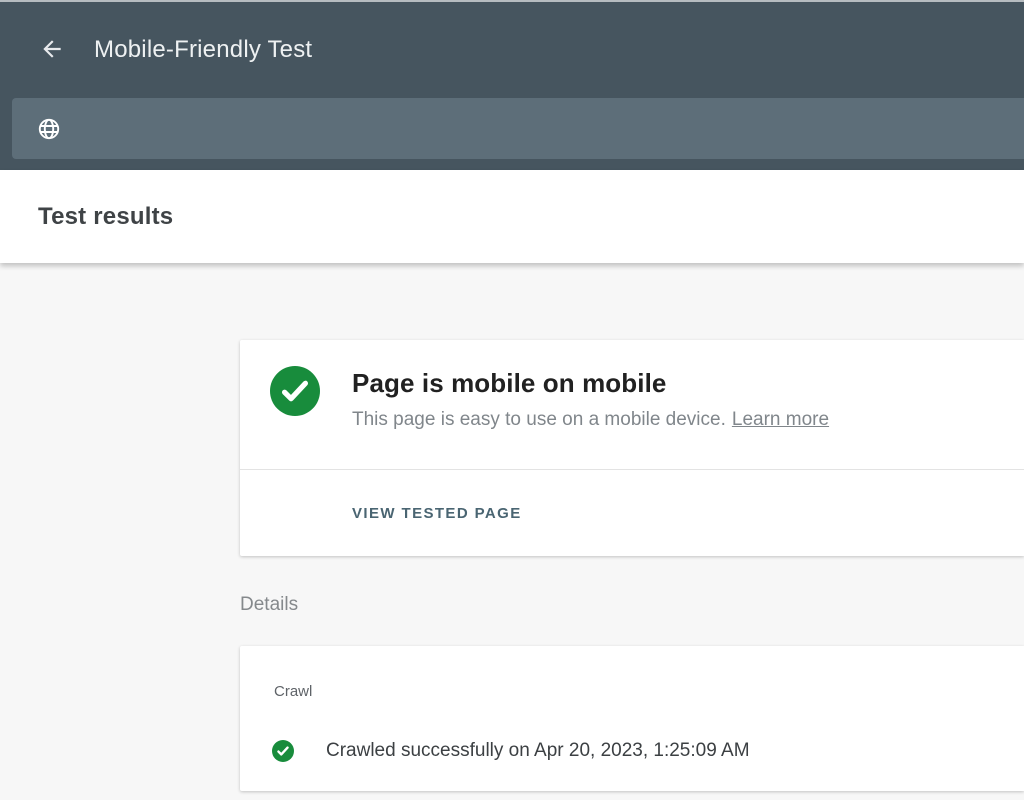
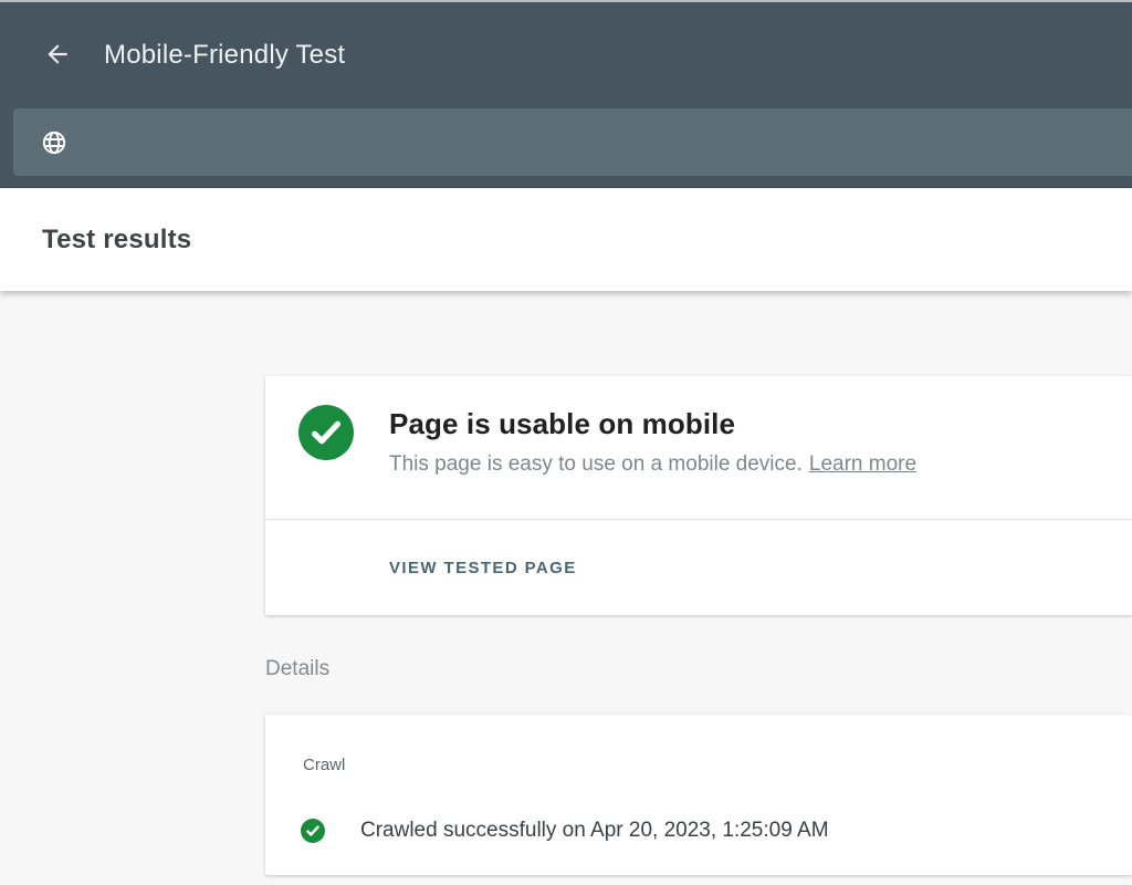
  Mobile-Friendly Test
  Test results
- Page is mobile on mobile
+ Page is usable on mobile
  This page is easy to use on a mobile device. Learn more
  VIEW TESTED PAGE
  Details
  Crawl
  Crawled successfully on Apr 20, 2023, 1:25:09 AM
